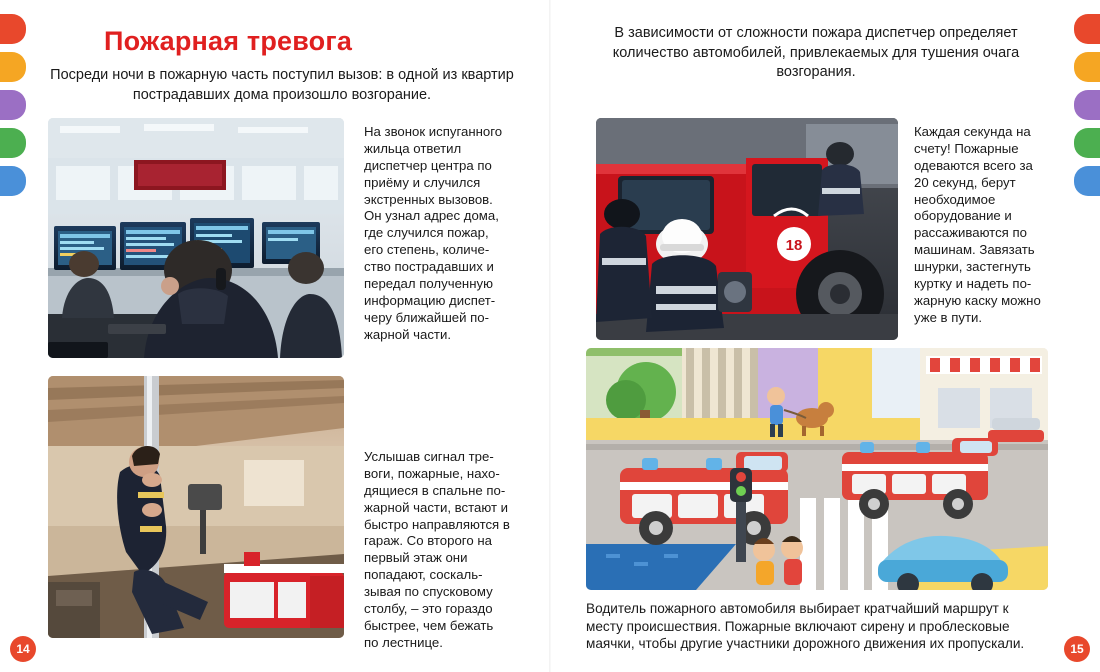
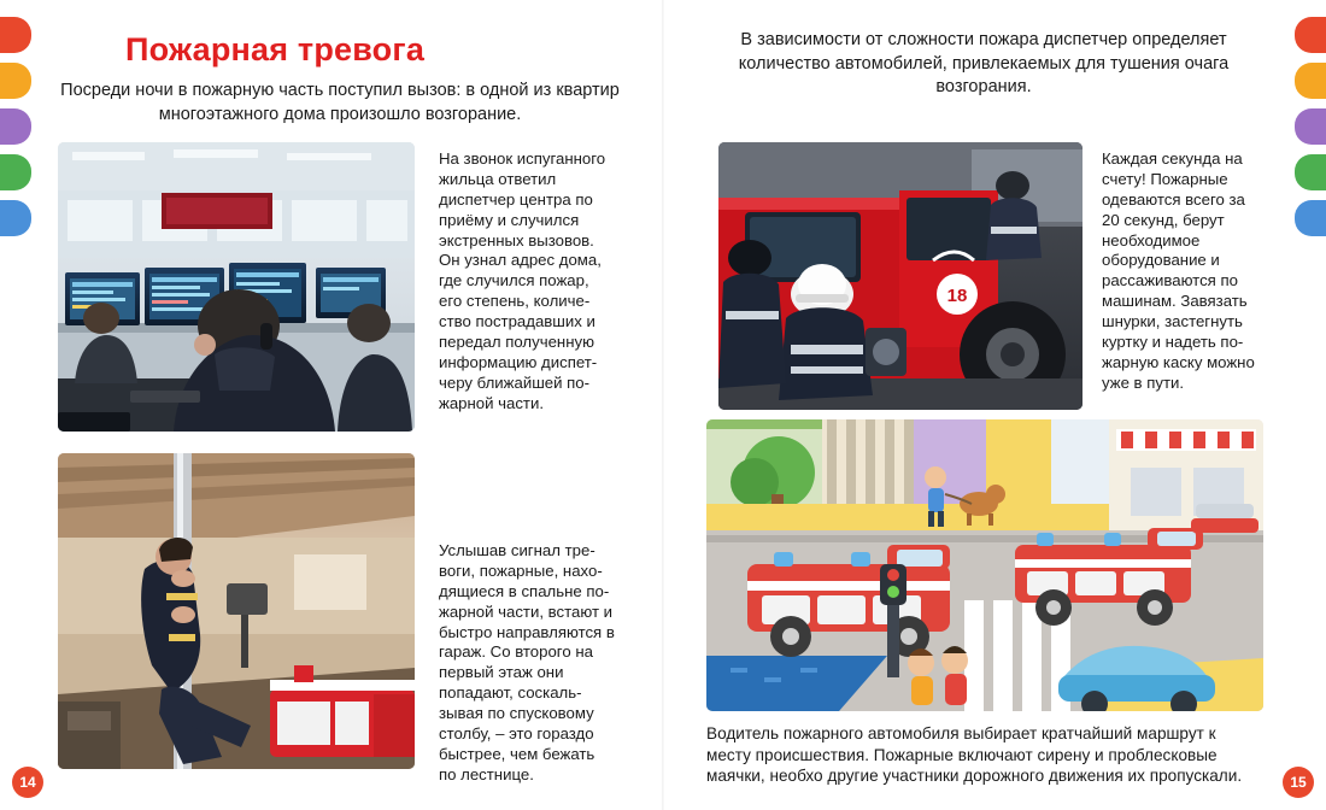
  Пожарная тревога
- Посреди ночи в пожарную часть поступил вызов: в одной из квартир пострадавших дома произошло возгорание.
+ Посреди ночи в пожарную часть поступил вызов: в одной из квартир многоэтажного дома произошло возгорание.
  На звонок испуган­ного жильца ответил диспетчер центра по приёму и случился экстренных вызовов. Он узнал адрес дома, где случился пожар, его степень, количе­ство пострадавших и передал полученную информацию диспет­черу ближайшей по­жарной части.
  Услышав сигнал тре­воги, пожарные, нахо­дящиеся в спальне по­жарной части, встают и быстро направляют­ся в гараж. Со второго на первый этаж они попадают, соскаль­зывая по спусковому столбу, – это гораздо быстрее, чем бежать по лестнице.
  14
  15
  В зависимости от сложности пожара диспетчер определяет количество автомобилей, привлекаемых для тушения очага возгорания.
  18
  Каждая секунда на счету! Пожарные оде­ваются всего за 20 се­кунд, берут необхо­димое оборудование и рассаживаются по машинам. Завязать шнурки, застегнуть куртку и надеть по­жарную каску можно уже в пути.
- Водитель пожарного автомобиля выбирает кратчайший маршрут к месту происшествия. Пожарные включают сирену и проблесковые маячки, чтобы другие участники дорожного движения их пропускали.
+ Водитель пожарного автомобиля выбирает кратчайший маршрут к месту происшествия. Пожарные включают сирену и проблесковые маячки, необхо другие участники дорожного движения их пропускали.
